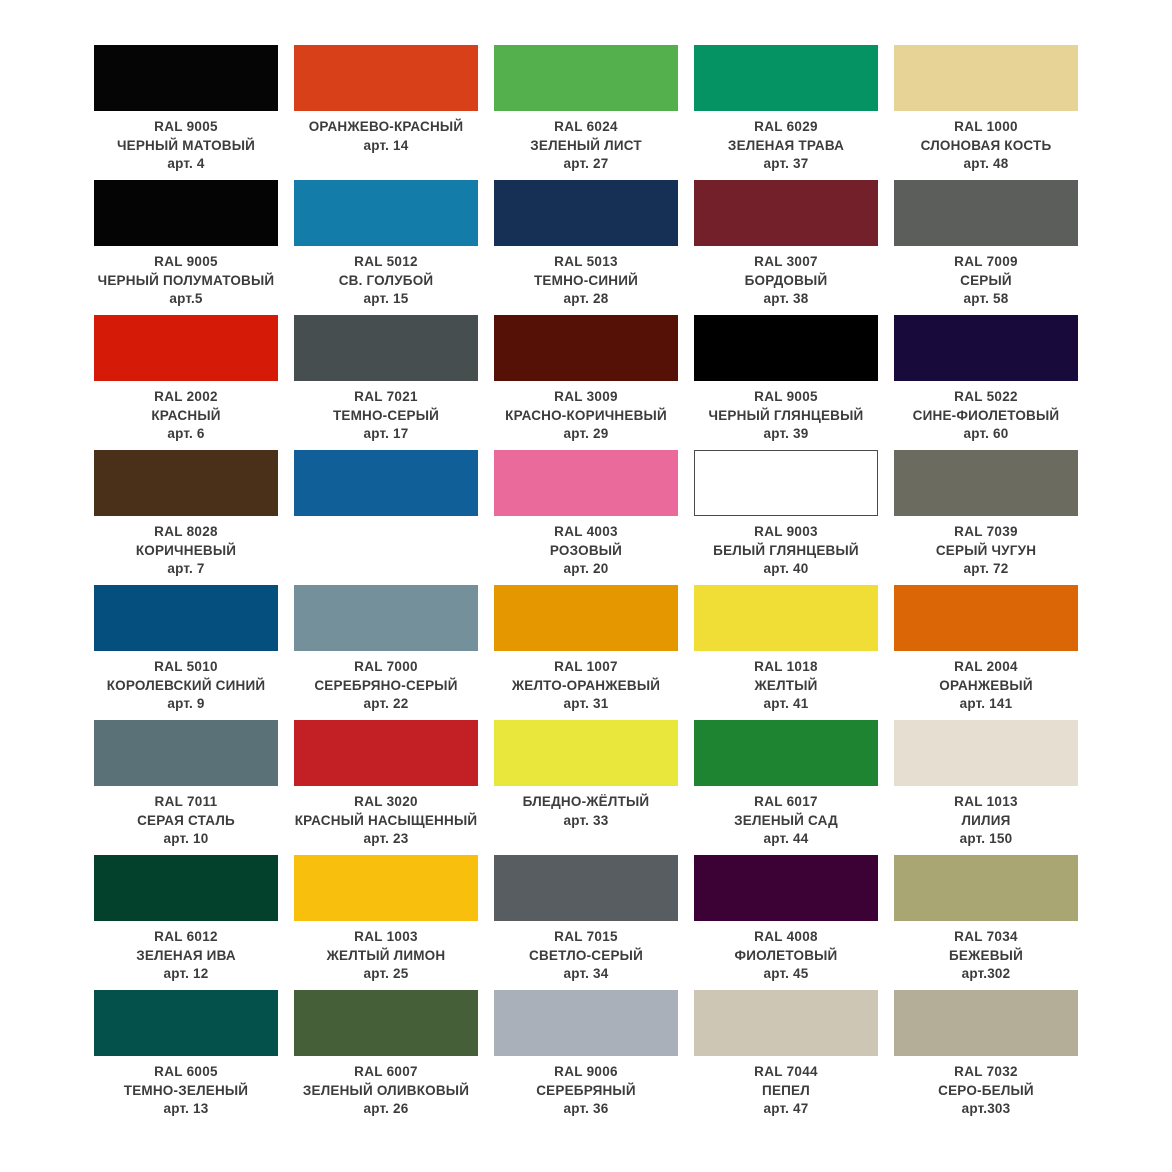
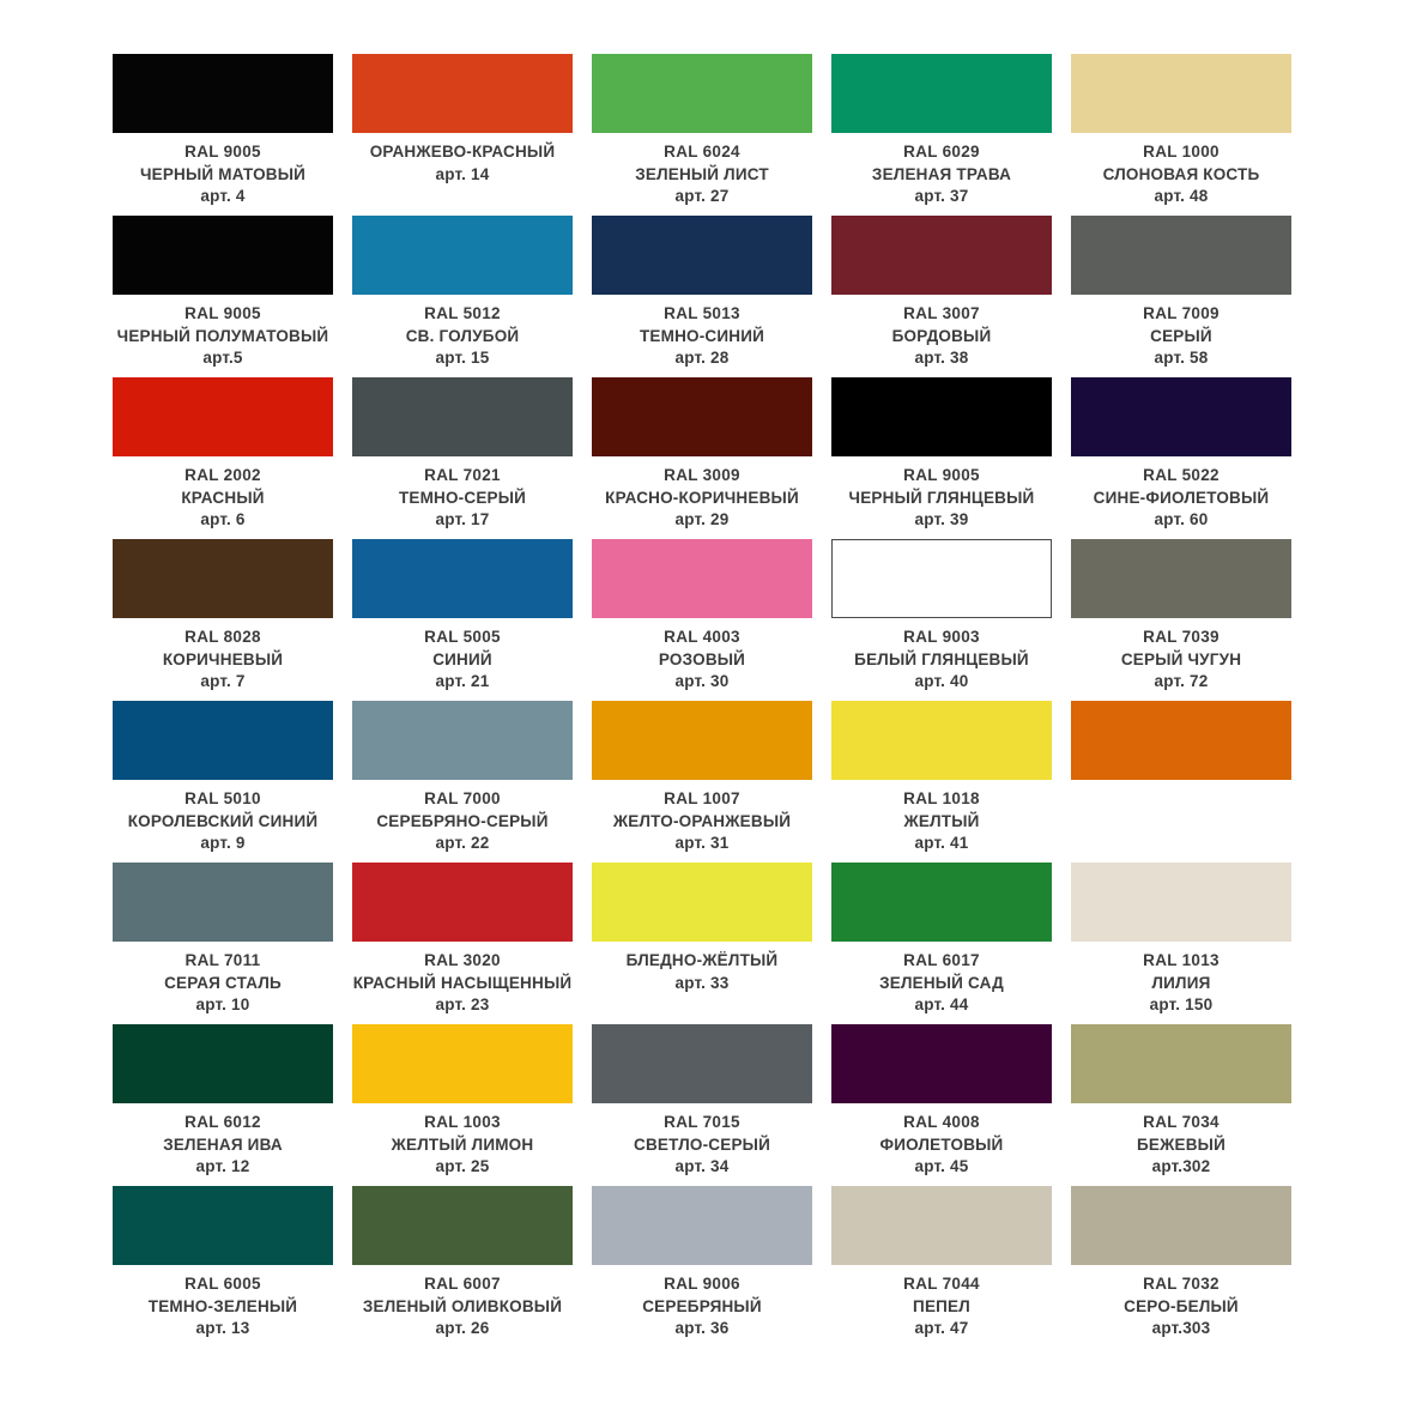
  RAL 9005
  ЧЕРНЫЙ МАТОВЫЙ
  арт. 4
  ОРАНЖЕВО-КРАСНЫЙ
  арт. 14
  RAL 6024
  ЗЕЛЕНЫЙ ЛИСТ
  арт. 27
  RAL 6029
  ЗЕЛЕНАЯ ТРАВА
  арт. 37
  RAL 1000
  СЛОНОВАЯ КОСТЬ
  арт. 48
  RAL 9005
  ЧЕРНЫЙ ПОЛУМАТОВЫЙ
  арт.5
  RAL 5012
  СВ. ГОЛУБОЙ
  арт. 15
  RAL 5013
  ТЕМНО-СИНИЙ
  арт. 28
  RAL 3007
  БОРДОВЫЙ
  арт. 38
  RAL 7009
  СЕРЫЙ
  арт. 58
  RAL 2002
  КРАСНЫЙ
  арт. 6
  RAL 7021
  ТЕМНО-СЕРЫЙ
  арт. 17
  RAL 3009
  КРАСНО-КОРИЧНЕВЫЙ
  арт. 29
  RAL 9005
  ЧЕРНЫЙ ГЛЯНЦЕВЫЙ
  арт. 39
  RAL 5022
  СИНЕ-ФИОЛЕТОВЫЙ
  арт. 60
  RAL 8028
  КОРИЧНЕВЫЙ
  арт. 7
+ RAL 5005
+ СИНИЙ
+ арт. 21
  RAL 4003
  РОЗОВЫЙ
- арт. 20
+ арт. 30
  RAL 9003
  БЕЛЫЙ ГЛЯНЦЕВЫЙ
  арт. 40
  RAL 7039
  СЕРЫЙ ЧУГУН
  арт. 72
  RAL 5010
  КОРОЛЕВСКИЙ СИНИЙ
  арт. 9
  RAL 7000
  СЕРЕБРЯНО-СЕРЫЙ
  арт. 22
  RAL 1007
  ЖЕЛТО-ОРАНЖЕВЫЙ
  арт. 31
  RAL 1018
  ЖЕЛТЫЙ
  арт. 41
- RAL 2004
- ОРАНЖЕВЫЙ
- арт. 141
  RAL 7011
  СЕРАЯ СТАЛЬ
  арт. 10
  RAL 3020
  КРАСНЫЙ НАСЫЩЕННЫЙ
  арт. 23
  БЛЕДНО-ЖЁЛТЫЙ
  арт. 33
  RAL 6017
  ЗЕЛЕНЫЙ САД
  арт. 44
  RAL 1013
  ЛИЛИЯ
  арт. 150
  RAL 6012
  ЗЕЛЕНАЯ ИВА
  арт. 12
  RAL 1003
  ЖЕЛТЫЙ ЛИМОН
  арт. 25
  RAL 7015
  СВЕТЛО-СЕРЫЙ
  арт. 34
  RAL 4008
  ФИОЛЕТОВЫЙ
  арт. 45
  RAL 7034
  БЕЖЕВЫЙ
  арт.302
  RAL 6005
  ТЕМНО-ЗЕЛЕНЫЙ
  арт. 13
  RAL 6007
  ЗЕЛЕНЫЙ ОЛИВКОВЫЙ
  арт. 26
  RAL 9006
  СЕРЕБРЯНЫЙ
  арт. 36
  RAL 7044
  ПЕПЕЛ
  арт. 47
  RAL 7032
  СЕРО-БЕЛЫЙ
  арт.303
